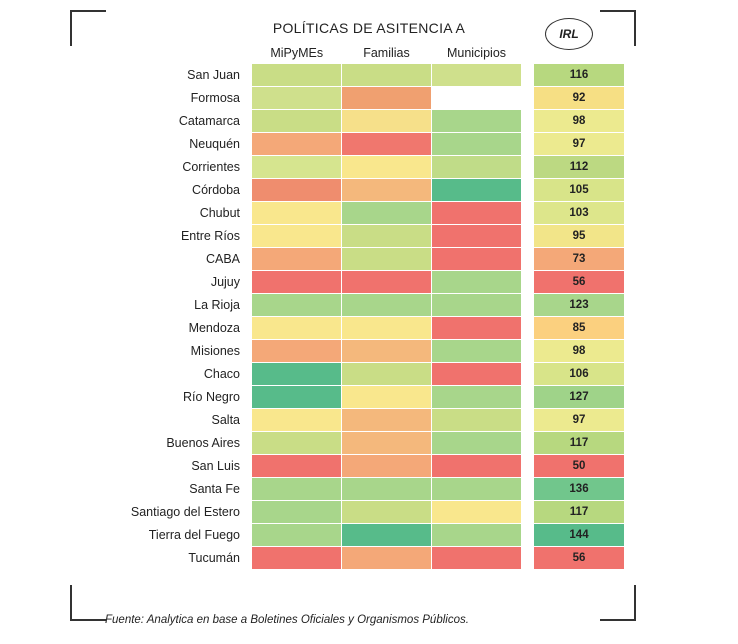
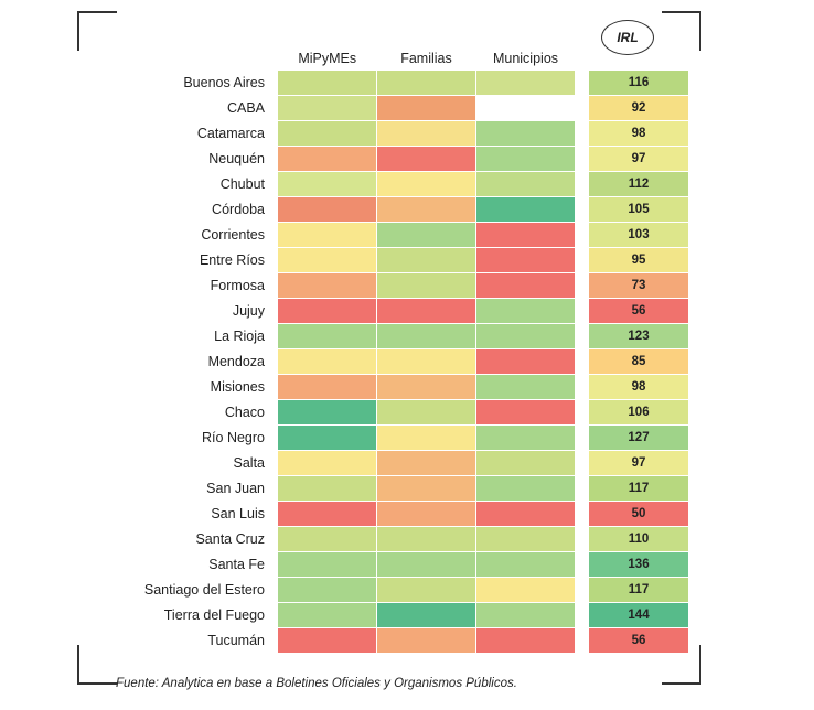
- POLÍTICAS DE ASITENCIA A
  IRL
  	MiPyMEs	Familias	Municipios
- San Juan					116
+ Buenos Aires					116
- Formosa					92
+ CABA					92
  Catamarca					98
  Neuquén					97
- Corrientes					112
+ Chubut					112
  Córdoba					105
- Chubut					103
+ Corrientes					103
  Entre Ríos					95
- CABA					73
+ Formosa					73
  Jujuy					56
  La Rioja					123
  Mendoza					85
  Misiones					98
  Chaco					106
  Río Negro					127
  Salta					97
- Buenos Aires					117
+ San Juan					117
  San Luis					50
+ Santa Cruz					110
  Santa Fe					136
  Santiago del Estero					117
  Tierra del Fuego					144
  Tucumán					56
  Fuente: Analytica en base a Boletines Oficiales y Organismos Públicos.
